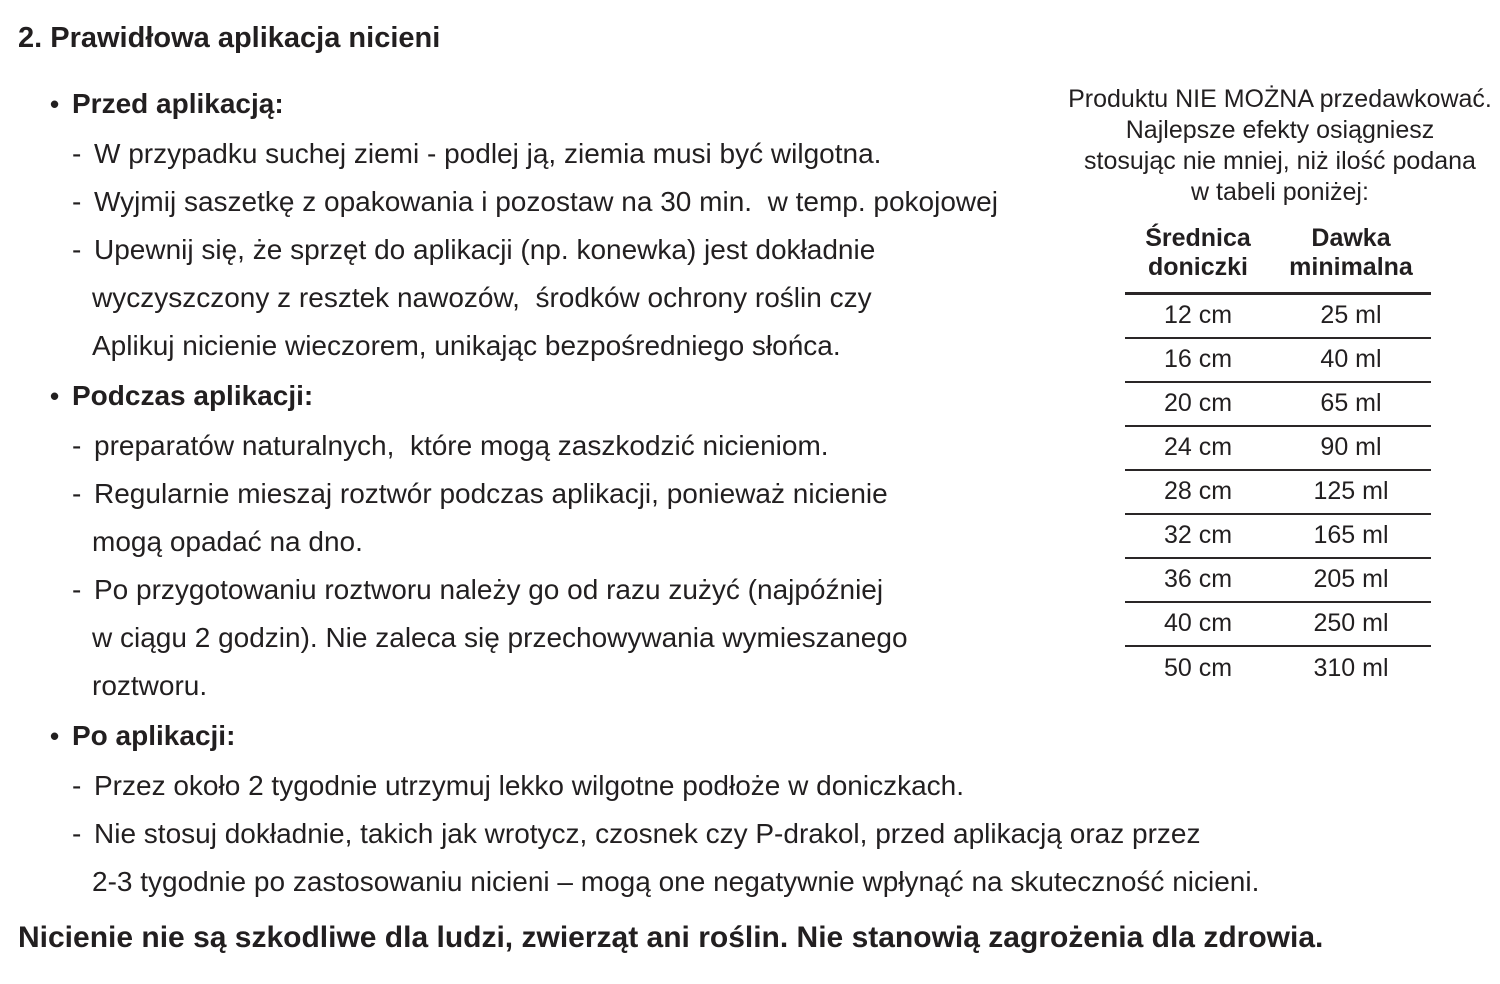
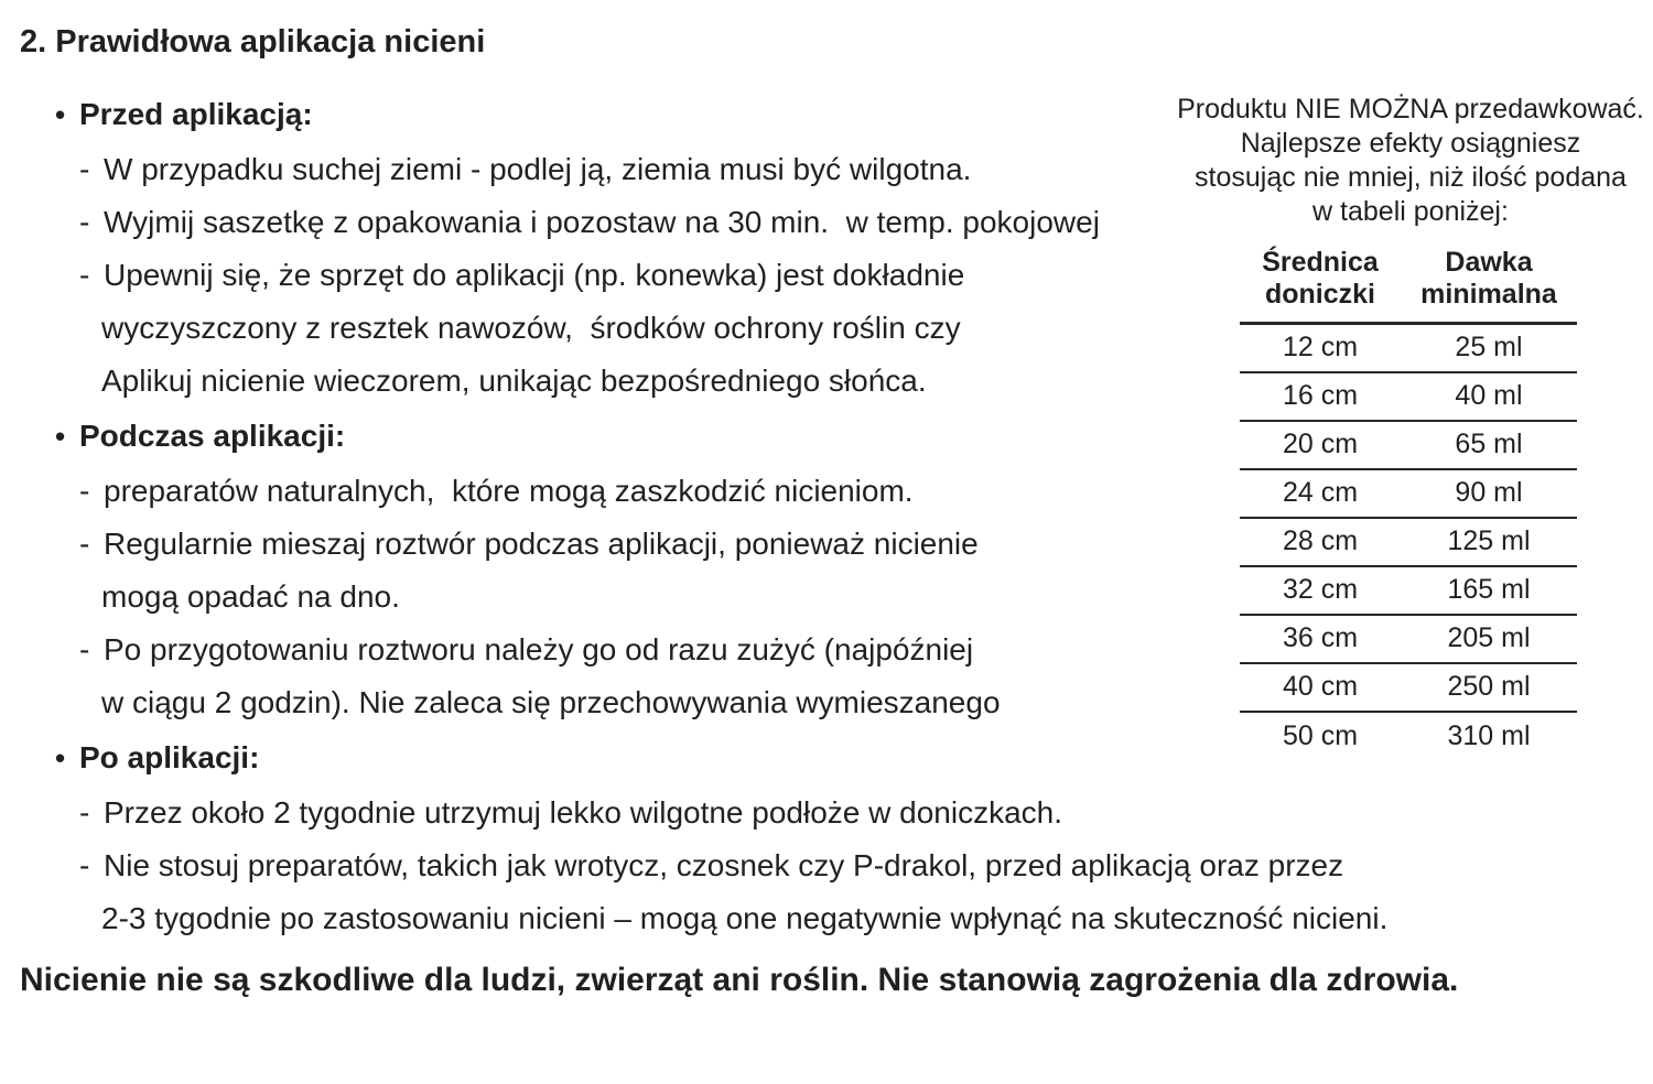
  2. Prawidłowa aplikacja nicieni
  • Przed aplikacją:
  - W przypadku suchej ziemi - podlej ją, ziemia musi być wilgotna.
  - Wyjmij saszetkę z opakowania i pozostaw na 30 min. w temp. pokojowej
  - Upewnij się, że sprzęt do aplikacji (np. konewka) jest dokładnie
  wyczyszczony z resztek nawozów, środków ochrony roślin czy
  Aplikuj nicienie wieczorem, unikając bezpośredniego słońca.
  • Podczas aplikacji:
  - preparatów naturalnych, które mogą zaszkodzić nicieniom.
  - Regularnie mieszaj roztwór podczas aplikacji, ponieważ nicienie
  mogą opadać na dno.
  - Po przygotowaniu roztworu należy go od razu zużyć (najpóźniej
  w ciągu 2 godzin). Nie zaleca się przechowywania wymieszanego
- roztworu.
  • Po aplikacji:
  - Przez około 2 tygodnie utrzymuj lekko wilgotne podłoże w doniczkach.
- - Nie stosuj dokładnie, takich jak wrotycz, czosnek czy P-drakol, przed aplikacją oraz przez
+ - Nie stosuj preparatów, takich jak wrotycz, czosnek czy P-drakol, przed aplikacją oraz przez
  2-3 tygodnie po zastosowaniu nicieni – mogą one negatywnie wpłynąć na skuteczność nicieni.
  Nicienie nie są szkodliwe dla ludzi, zwierząt ani roślin. Nie stanowią zagrożenia dla zdrowia.
  Produktu NIE MOŻNA przedawkować.
  Najlepsze efekty osiągniesz
  stosując nie mniej, niż ilość podana
  w tabeli poniżej:
  Średnica doniczki	Dawka minimalna
  12 cm	25 ml
  16 cm	40 ml
  20 cm	65 ml
  24 cm	90 ml
  28 cm	125 ml
  32 cm	165 ml
  36 cm	205 ml
  40 cm	250 ml
  50 cm	310 ml
